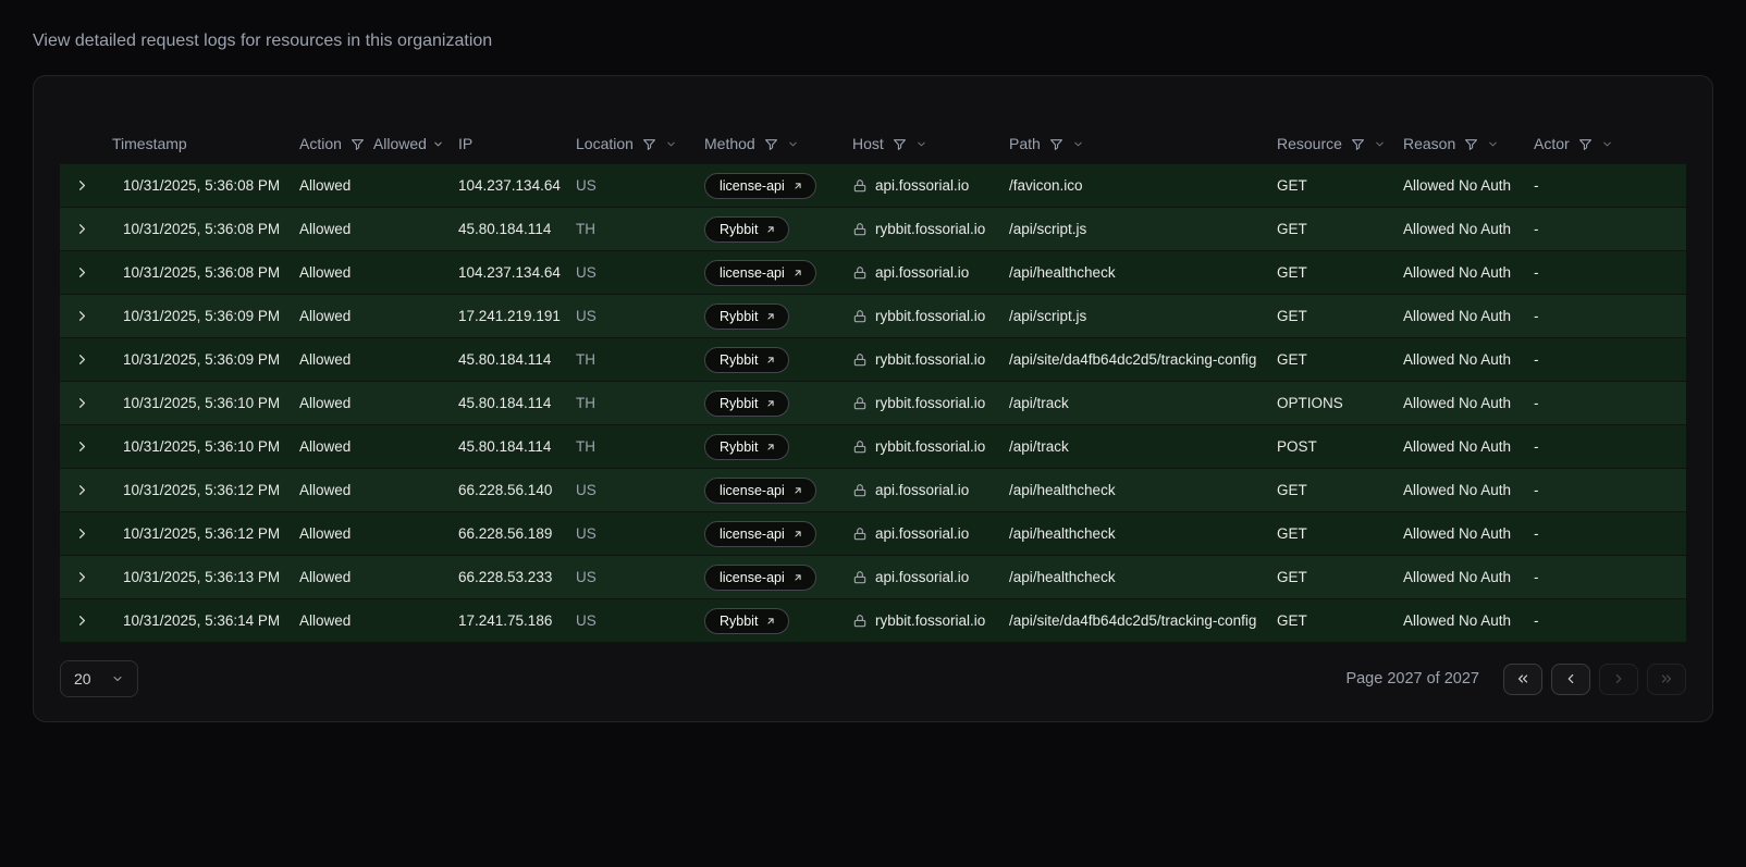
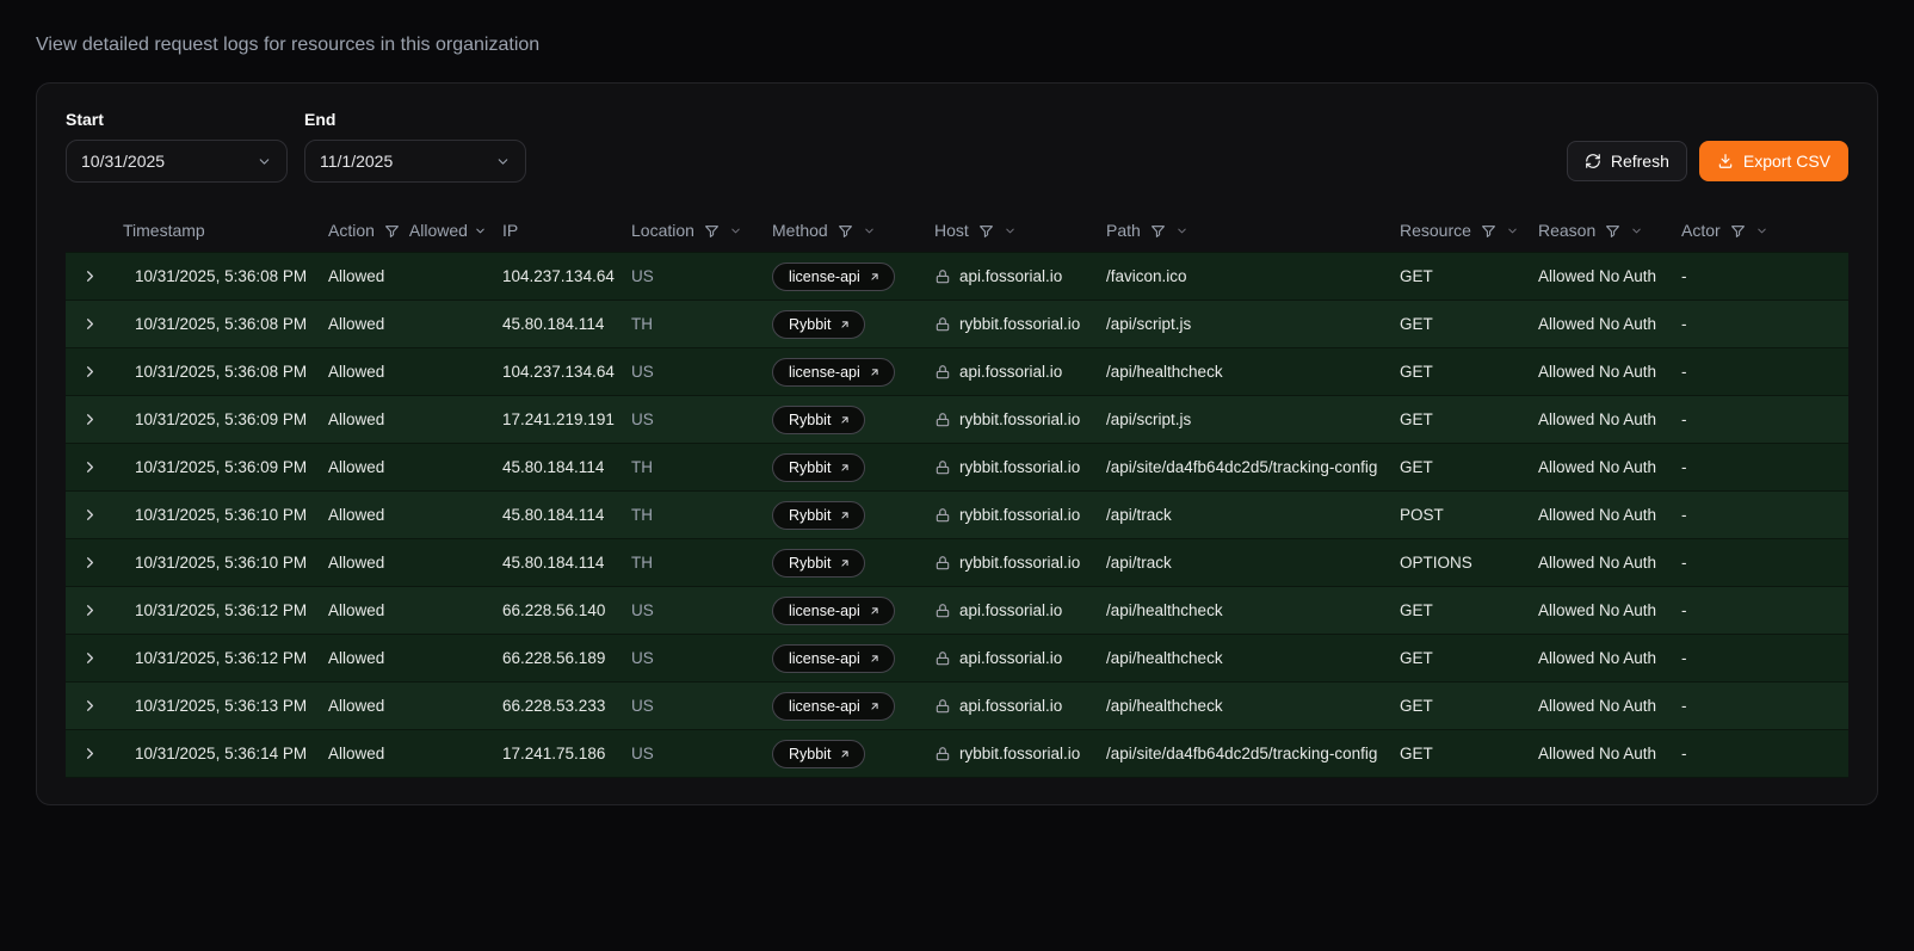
  View detailed request logs for resources in this organization
+ Start
+ 10/31/2025
+ End
+ 11/1/2025
+ Refresh
+ Export CSV
  Timestamp
  Action
  Allowed
  IP
  Location
  Method
  Host
  Path
  Resource
  Reason
  Actor
  10/31/2025, 5:36:08 PM
  Allowed
  104.237.134.64
  US
  license-api
  api.fossorial.io
  /favicon.ico
  GET
  Allowed No Auth
  -
  10/31/2025, 5:36:08 PM
  Allowed
  45.80.184.114
  TH
  Rybbit
  rybbit.fossorial.io
  /api/script.js
  GET
  Allowed No Auth
  -
  10/31/2025, 5:36:08 PM
  Allowed
  104.237.134.64
  US
  license-api
  api.fossorial.io
  /api/healthcheck
  GET
  Allowed No Auth
  -
  10/31/2025, 5:36:09 PM
  Allowed
  17.241.219.191
  US
  Rybbit
  rybbit.fossorial.io
  /api/script.js
  GET
  Allowed No Auth
  -
  10/31/2025, 5:36:09 PM
  Allowed
  45.80.184.114
  TH
  Rybbit
  rybbit.fossorial.io
  /api/site/da4fb64dc2d5/tracking-config
  GET
  Allowed No Auth
  -
  10/31/2025, 5:36:10 PM
  Allowed
  45.80.184.114
  TH
  Rybbit
  rybbit.fossorial.io
  /api/track
- OPTIONS
+ POST
  Allowed No Auth
  -
  10/31/2025, 5:36:10 PM
  Allowed
  45.80.184.114
  TH
  Rybbit
  rybbit.fossorial.io
  /api/track
- POST
+ OPTIONS
  Allowed No Auth
  -
  10/31/2025, 5:36:12 PM
  Allowed
  66.228.56.140
  US
  license-api
  api.fossorial.io
  /api/healthcheck
  GET
  Allowed No Auth
  -
  10/31/2025, 5:36:12 PM
  Allowed
  66.228.56.189
  US
  license-api
  api.fossorial.io
  /api/healthcheck
  GET
  Allowed No Auth
  -
  10/31/2025, 5:36:13 PM
  Allowed
  66.228.53.233
  US
  license-api
  api.fossorial.io
  /api/healthcheck
  GET
  Allowed No Auth
  -
  10/31/2025, 5:36:14 PM
  Allowed
  17.241.75.186
  US
  Rybbit
  rybbit.fossorial.io
  /api/site/da4fb64dc2d5/tracking-config
  GET
  Allowed No Auth
  -
- 20
- Page 2027 of 2027
